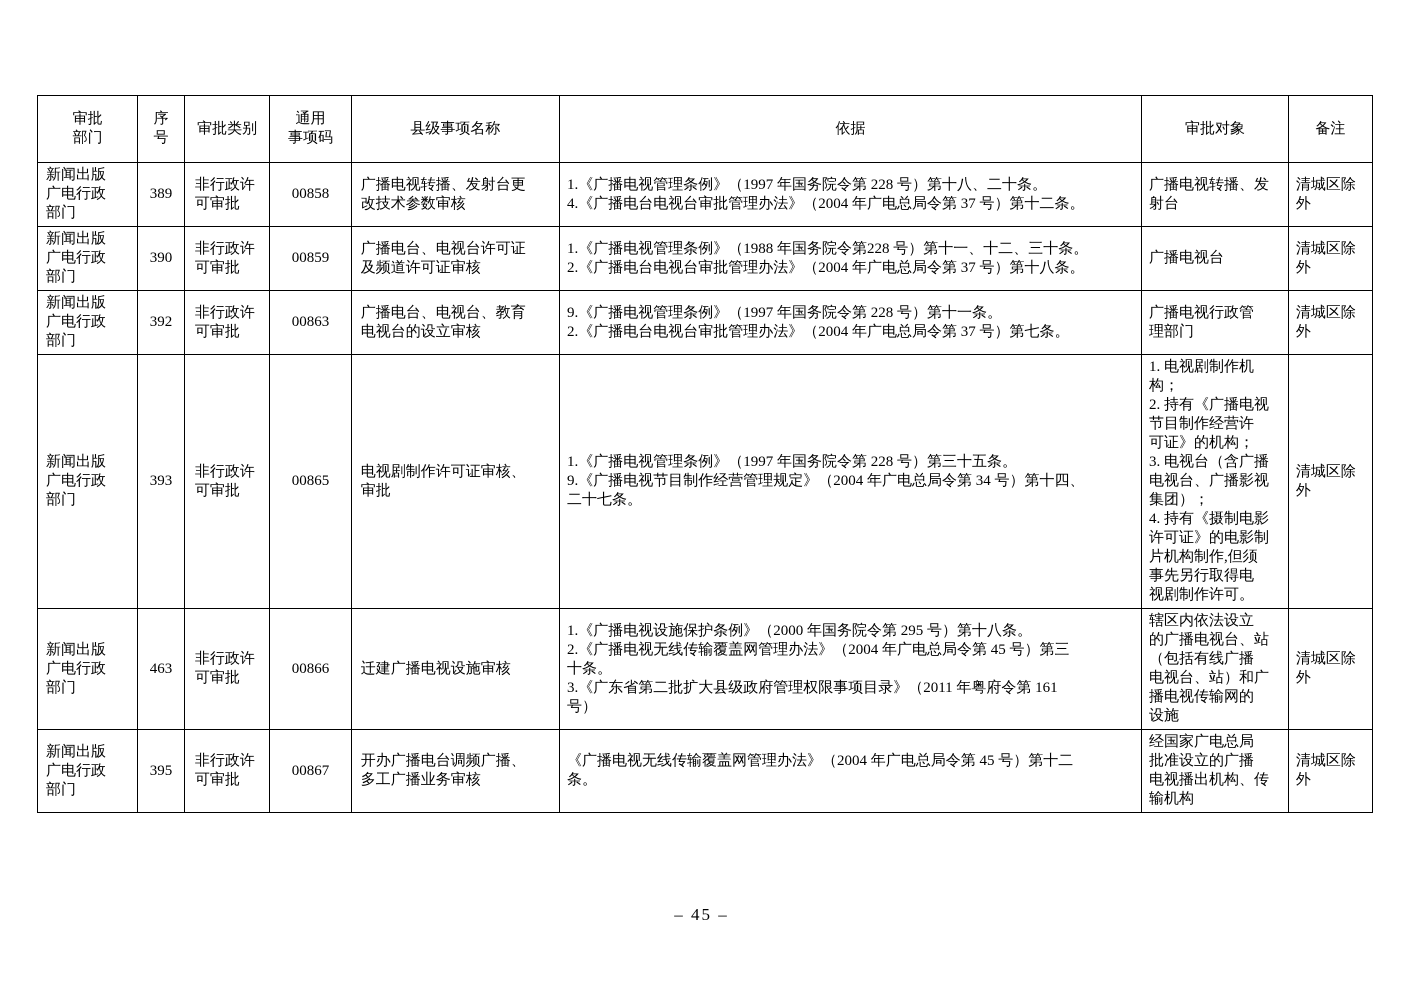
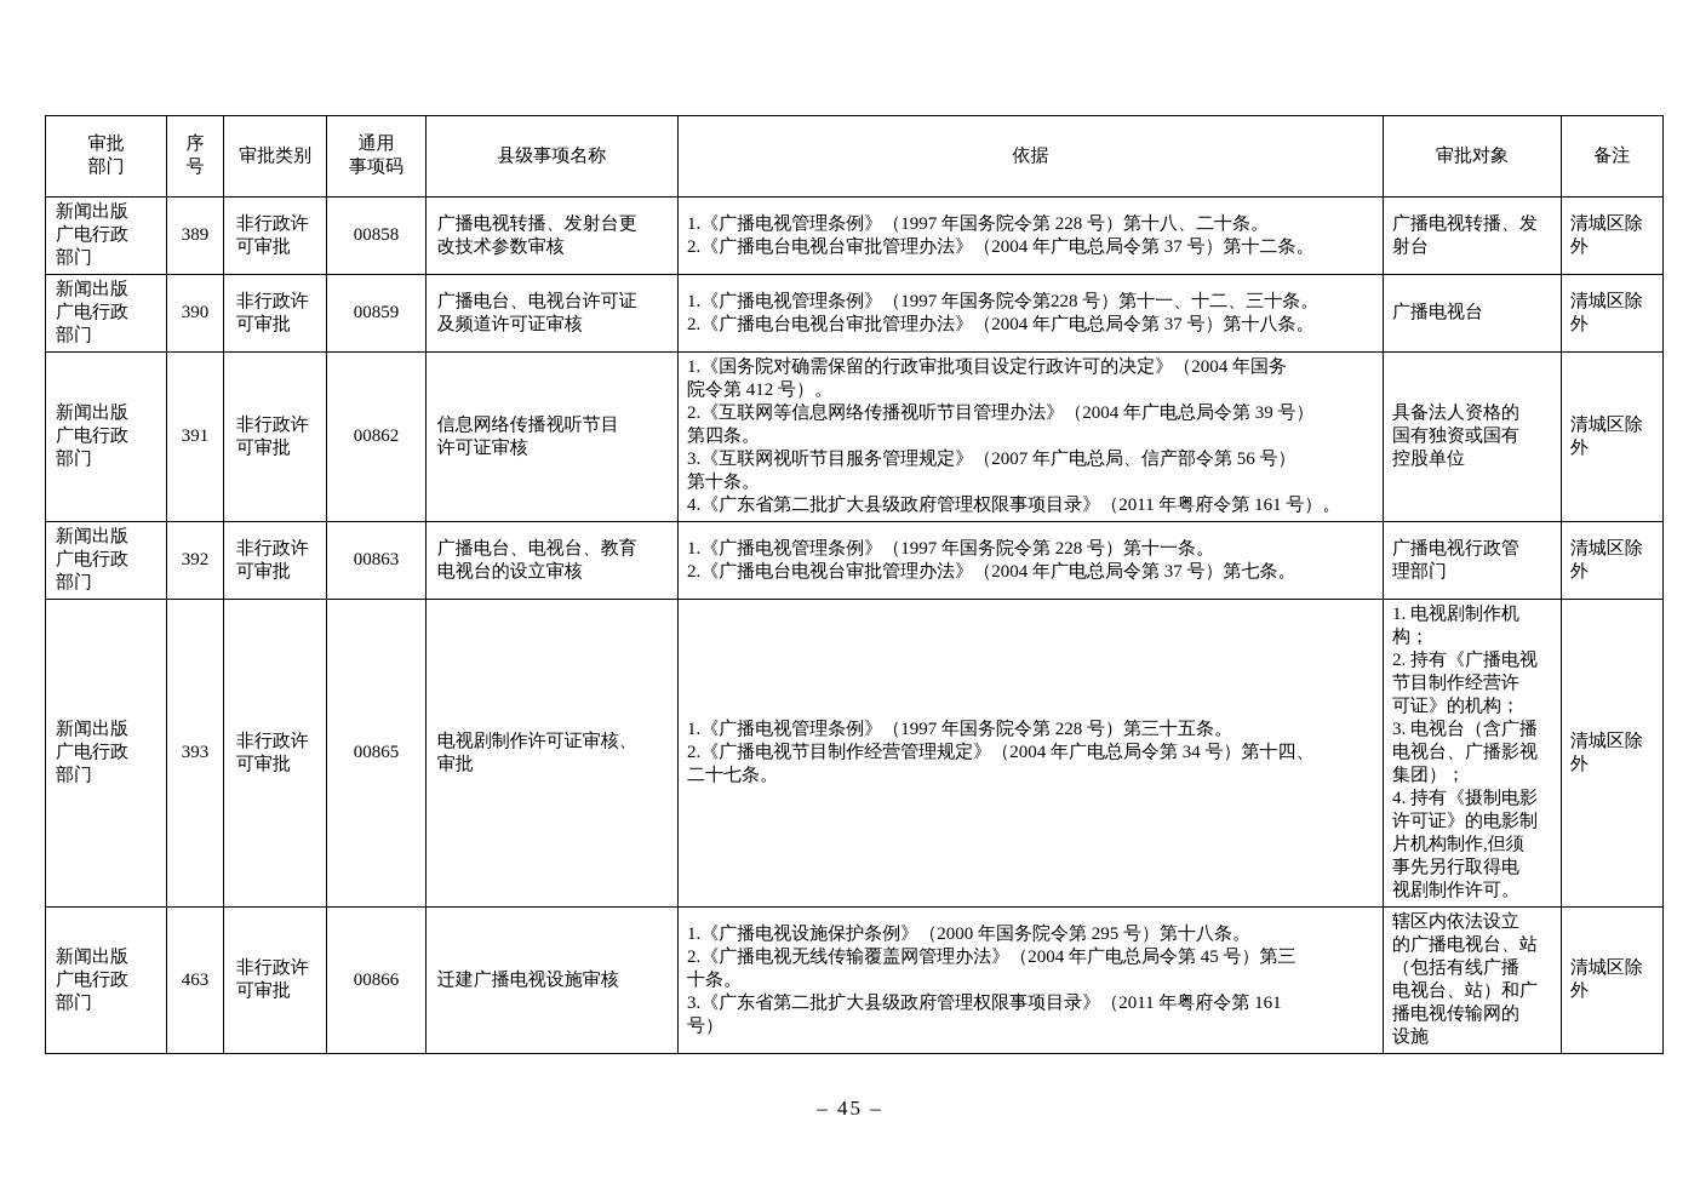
  审批 部门	序 号	审批类别	通用 事项码	县级事项名称	依据	审批对象	备注
- 新闻出版 广电行政 部门	389	非行政许 可审批	00858	广播电视转播、发射台更 改技术参数审核	1.《广播电视管理条例》（1997 年国务院令第 228 号）第十八、二十条。 4.《广播电台电视台审批管理办法》（2004 年广电总局令第 37 号）第十二条。	广播电视转播、发 射台	清城区除 外
+ 新闻出版 广电行政 部门	389	非行政许 可审批	00858	广播电视转播、发射台更 改技术参数审核	1.《广播电视管理条例》（1997 年国务院令第 228 号）第十八、二十条。 2.《广播电台电视台审批管理办法》（2004 年广电总局令第 37 号）第十二条。	广播电视转播、发 射台	清城区除 外
- 新闻出版 广电行政 部门	390	非行政许 可审批	00859	广播电台、电视台许可证 及频道许可证审核	1.《广播电视管理条例》（1988 年国务院令第228 号）第十一、十二、三十条。 2.《广播电台电视台审批管理办法》（2004 年广电总局令第 37 号）第十八条。	广播电视台	清城区除 外
+ 新闻出版 广电行政 部门	390	非行政许 可审批	00859	广播电台、电视台许可证 及频道许可证审核	1.《广播电视管理条例》（1997 年国务院令第228 号）第十一、十二、三十条。 2.《广播电台电视台审批管理办法》（2004 年广电总局令第 37 号）第十八条。	广播电视台	清城区除 外
+ 新闻出版 广电行政 部门	391	非行政许 可审批	00862	信息网络传播视听节目 许可证审核	1.《国务院对确需保留的行政审批项目设定行政许可的决定》（2004 年国务 院令第 412 号）。 2.《互联网等信息网络传播视听节目管理办法》（2004 年广电总局令第 39 号） 第四条。 3.《互联网视听节目服务管理规定》（2007 年广电总局、信产部令第 56 号） 第十条。 4.《广东省第二批扩大县级政府管理权限事项目录》（2011 年粤府令第 161 号）。	具备法人资格的 国有独资或国有 控股单位	清城区除 外
- 新闻出版 广电行政 部门	392	非行政许 可审批	00863	广播电台、电视台、教育 电视台的设立审核	9.《广播电视管理条例》（1997 年国务院令第 228 号）第十一条。 2.《广播电台电视台审批管理办法》（2004 年广电总局令第 37 号）第七条。	广播电视行政管 理部门	清城区除 外
+ 新闻出版 广电行政 部门	392	非行政许 可审批	00863	广播电台、电视台、教育 电视台的设立审核	1.《广播电视管理条例》（1997 年国务院令第 228 号）第十一条。 2.《广播电台电视台审批管理办法》（2004 年广电总局令第 37 号）第七条。	广播电视行政管 理部门	清城区除 外
- 新闻出版 广电行政 部门	393	非行政许 可审批	00865	电视剧制作许可证审核、 审批	1.《广播电视管理条例》（1997 年国务院令第 228 号）第三十五条。 9.《广播电视节目制作经营管理规定》（2004 年广电总局令第 34 号）第十四、 二十七条。	1. 电视剧制作机 构； 2. 持有《广播电视 节目制作经营许 可证》的机构； 3. 电视台（含广播 电视台、广播影视 集团）； 4. 持有《摄制电影 许可证》的电影制 片机构制作,但须 事先另行取得电 视剧制作许可。	清城区除 外
+ 新闻出版 广电行政 部门	393	非行政许 可审批	00865	电视剧制作许可证审核、 审批	1.《广播电视管理条例》（1997 年国务院令第 228 号）第三十五条。 2.《广播电视节目制作经营管理规定》（2004 年广电总局令第 34 号）第十四、 二十七条。	1. 电视剧制作机 构； 2. 持有《广播电视 节目制作经营许 可证》的机构； 3. 电视台（含广播 电视台、广播影视 集团）； 4. 持有《摄制电影 许可证》的电影制 片机构制作,但须 事先另行取得电 视剧制作许可。	清城区除 外
  新闻出版 广电行政 部门	463	非行政许 可审批	00866	迁建广播电视设施审核	1.《广播电视设施保护条例》（2000 年国务院令第 295 号）第十八条。 2.《广播电视无线传输覆盖网管理办法》（2004 年广电总局令第 45 号）第三 十条。 3.《广东省第二批扩大县级政府管理权限事项目录》（2011 年粤府令第 161 号）	辖区内依法设立 的广播电视台、站 （包括有线广播 电视台、站）和广 播电视传输网的 设施	清城区除 外
- 新闻出版 广电行政 部门	395	非行政许 可审批	00867	开办广播电台调频广播、 多工广播业务审核	《广播电视无线传输覆盖网管理办法》（2004 年广电总局令第 45 号）第十二 条。	经国家广电总局 批准设立的广播 电视播出机构、传 输机构	清城区除 外
  – 45 –
